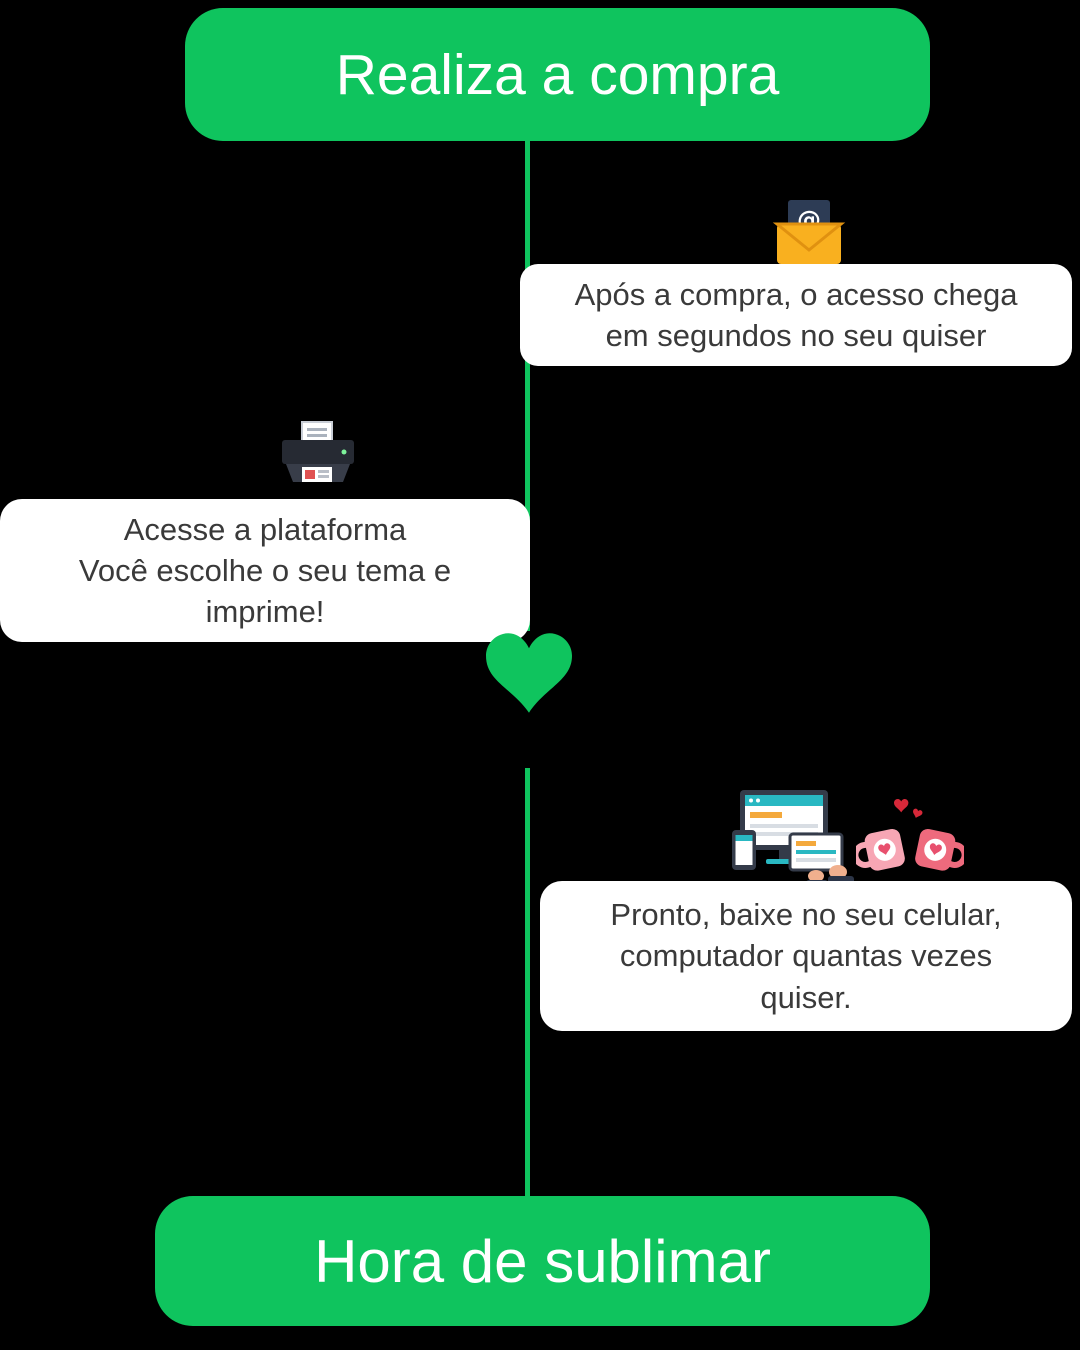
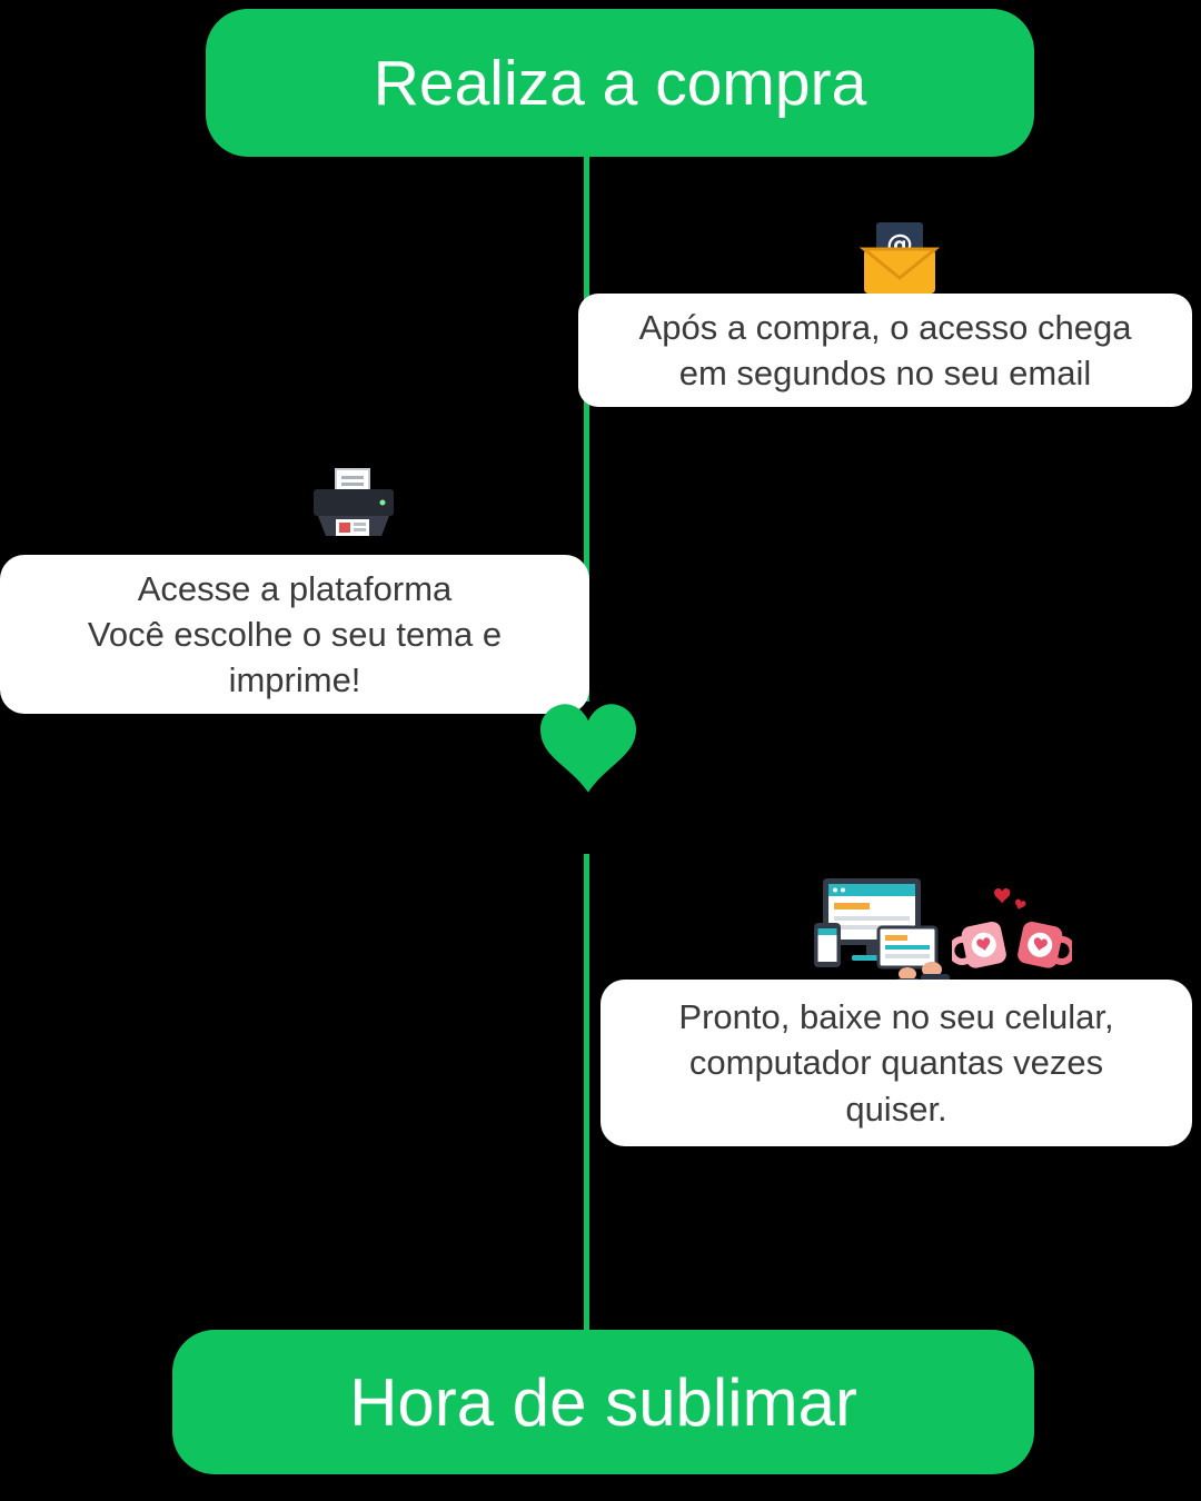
  Realiza a compra
  @
  Após a compra, o acesso chega
- em segundos no seu quiser
+ em segundos no seu email
  Acesse a plataforma
  Você escolhe o seu tema e
  imprime!
  Pronto, baixe no seu celular,
  computador quantas vezes
  quiser.
  Hora de sublimar
